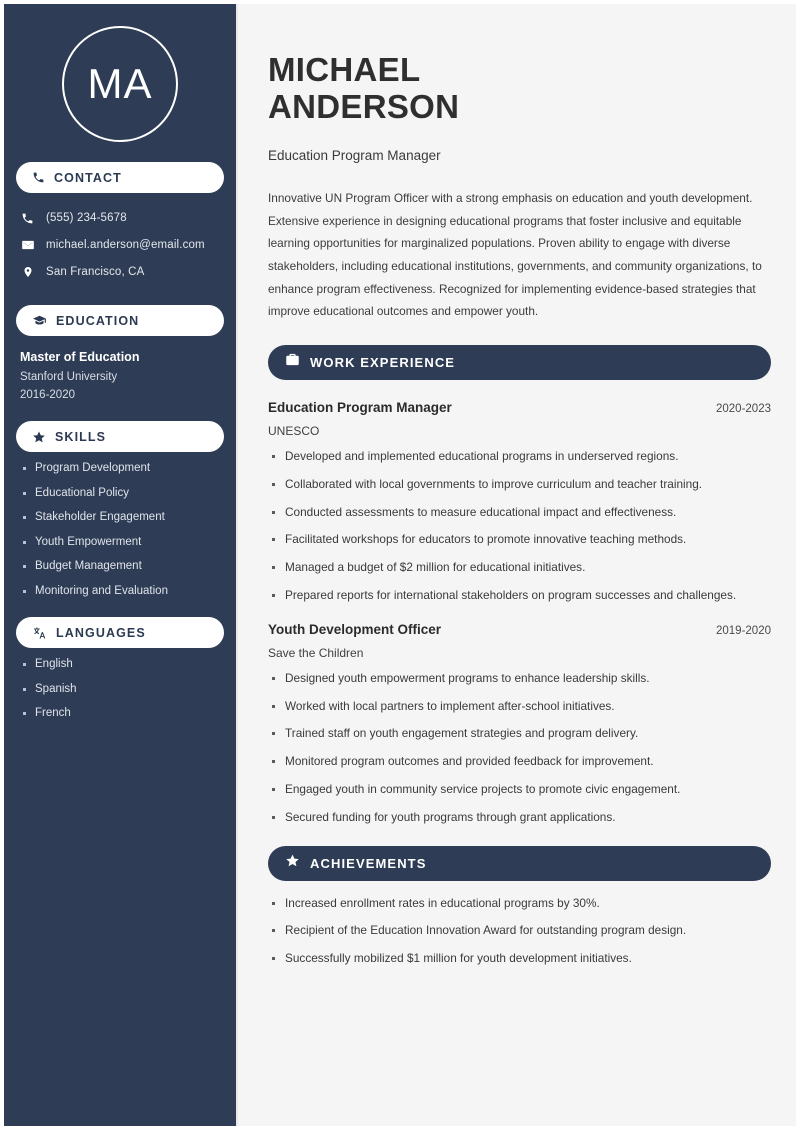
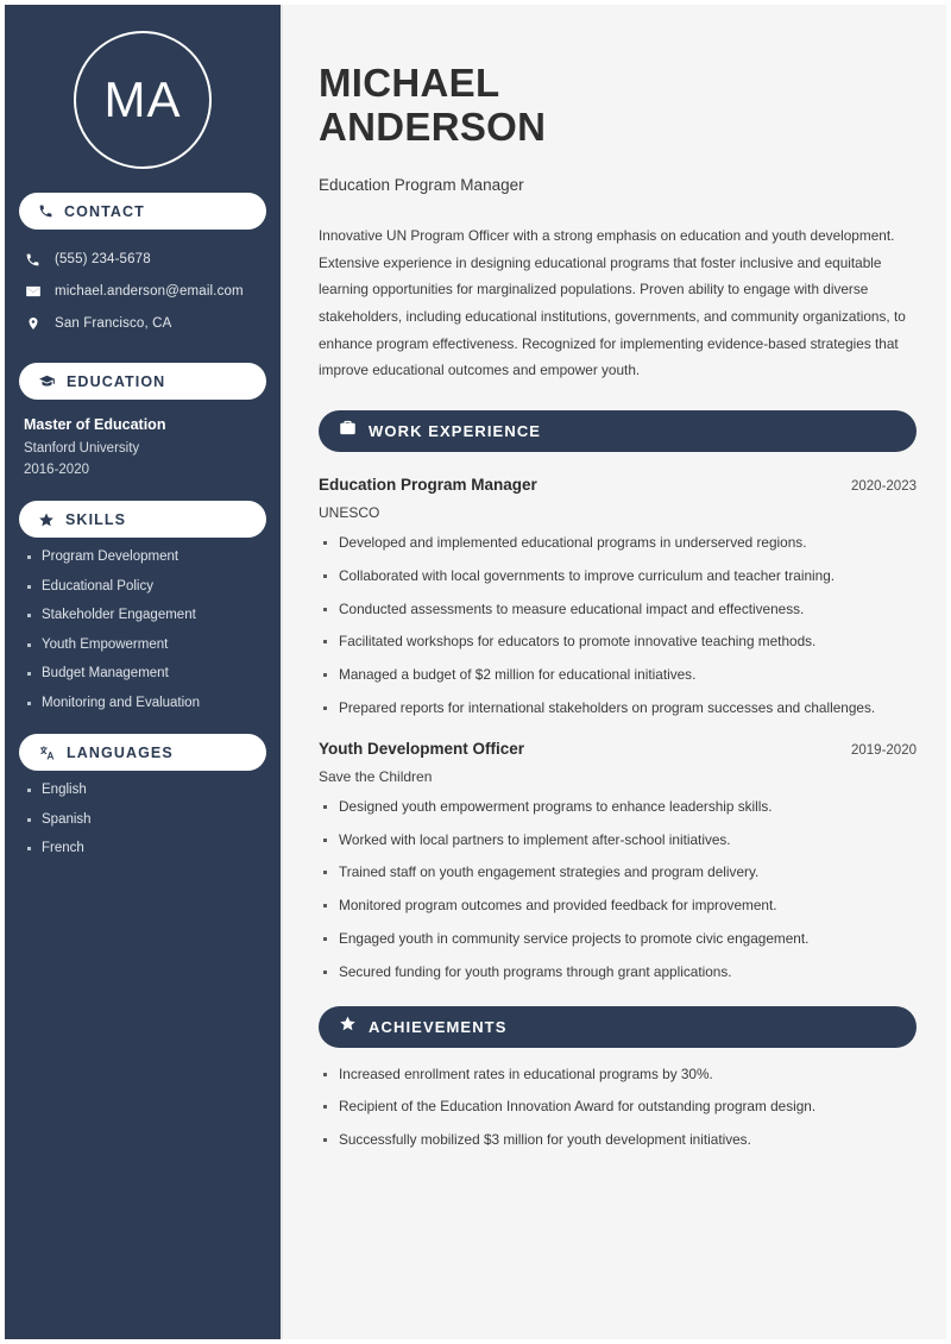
  MA
  CONTACT
  (555) 234-5678
  michael.anderson@email.com
  San Francisco, CA
  EDUCATION
  Master of Education
  Stanford University
  2016-2020
  SKILLS
  Program Development
  Educational Policy
  Stakeholder Engagement
  Youth Empowerment
  Budget Management
  Monitoring and Evaluation
  LANGUAGES
  English
  Spanish
  French
  MICHAEL
  ANDERSON
  Education Program Manager
  Innovative UN Program Officer with a strong emphasis on education and youth development. Extensive experience in designing educational programs that foster inclusive and equitable learning opportunities for marginalized populations. Proven ability to engage with diverse stakeholders, including educational institutions, governments, and community organizations, to enhance program effectiveness. Recognized for implementing evidence-based strategies that improve educational outcomes and empower youth.
  WORK EXPERIENCE
  Education Program Manager
  2020-2023
  UNESCO
  Developed and implemented educational programs in underserved regions.
  Collaborated with local governments to improve curriculum and teacher training.
  Conducted assessments to measure educational impact and effectiveness.
  Facilitated workshops for educators to promote innovative teaching methods.
  Managed a budget of $2 million for educational initiatives.
  Prepared reports for international stakeholders on program successes and challenges.
  Youth Development Officer
  2019-2020
  Save the Children
  Designed youth empowerment programs to enhance leadership skills.
  Worked with local partners to implement after-school initiatives.
  Trained staff on youth engagement strategies and program delivery.
  Monitored program outcomes and provided feedback for improvement.
  Engaged youth in community service projects to promote civic engagement.
  Secured funding for youth programs through grant applications.
  ACHIEVEMENTS
  Increased enrollment rates in educational programs by 30%.
  Recipient of the Education Innovation Award for outstanding program design.
- Successfully mobilized $1 million for youth development initiatives.
+ Successfully mobilized $3 million for youth development initiatives.
